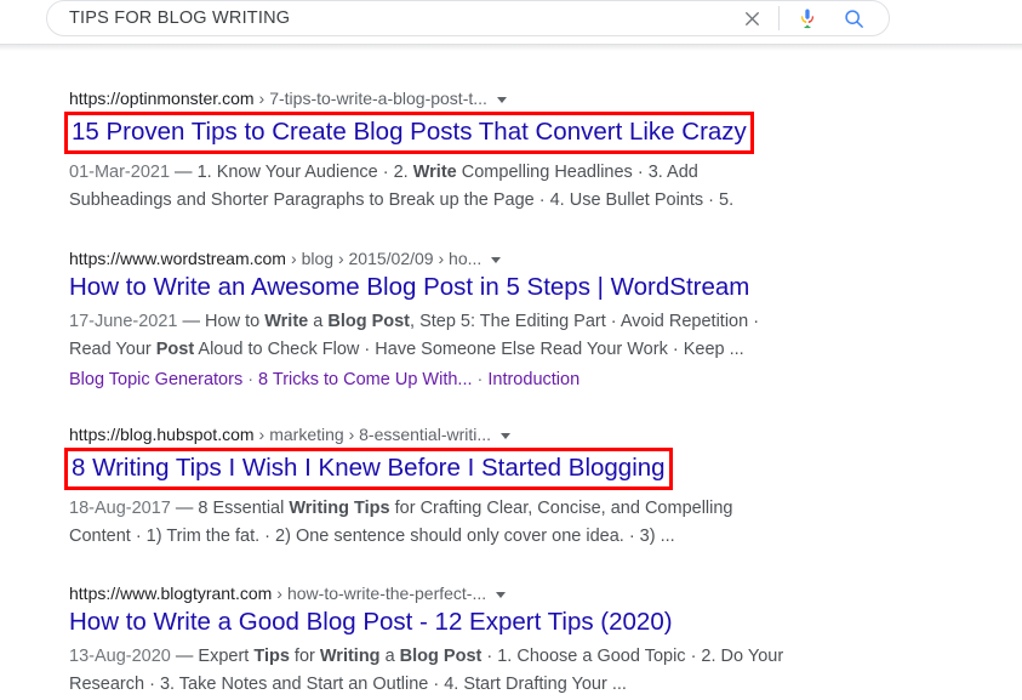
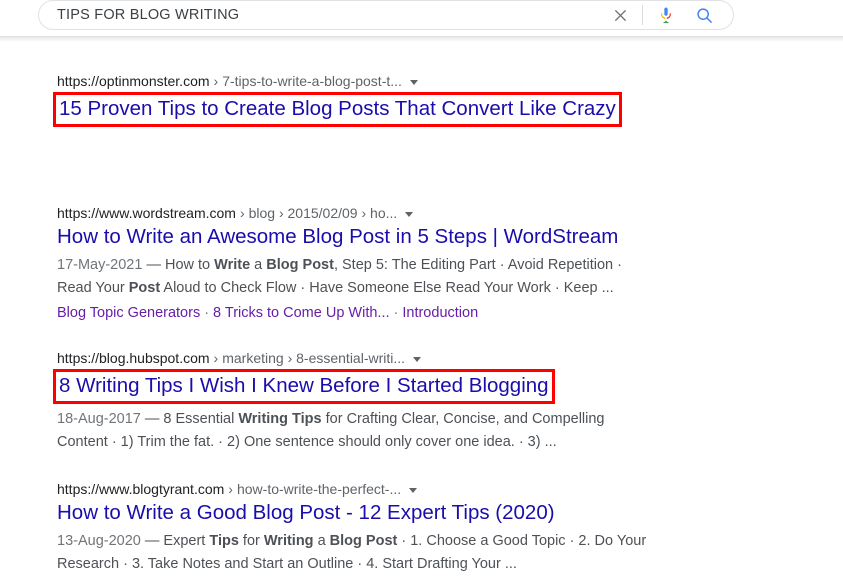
  TIPS FOR BLOG WRITING
  https://optinmonster.com
  ›
  7-tips-to-write-a-blog-post-t...
  15 Proven Tips to Create Blog Posts That Convert Like Crazy
- 01-Mar-2021 — 1. Know Your Audience · 2. Write Compelling Headlines · 3. Add Subheadings and Shorter Paragraphs to Break up the Page · 4. Use Bullet Points · 5.
  https://www.wordstream.com
  ›
  blog › 2015/02/09 › ho...
  How to Write an Awesome Blog Post in 5 Steps | WordStream
- 17-June-2021 — How to Write a Blog Post, Step 5: The Editing Part · Avoid Repetition · Read Your Post Aloud to Check Flow · Have Someone Else Read Your Work · Keep ...
+ 17-May-2021 — How to Write a Blog Post, Step 5: The Editing Part · Avoid Repetition · Read Your Post Aloud to Check Flow · Have Someone Else Read Your Work · Keep ...
  Blog Topic Generators · 8 Tricks to Come Up With... · Introduction
  https://blog.hubspot.com
  ›
  marketing › 8-essential-writi...
  8 Writing Tips I Wish I Knew Before I Started Blogging
  18-Aug-2017 — 8 Essential Writing Tips for Crafting Clear, Concise, and Compelling Content · 1) Trim the fat. · 2) One sentence should only cover one idea. · 3) ...
  https://www.blogtyrant.com
  ›
  how-to-write-the-perfect-...
  How to Write a Good Blog Post - 12 Expert Tips (2020)
  13-Aug-2020 — Expert Tips for Writing a Blog Post · 1. Choose a Good Topic · 2. Do Your Research · 3. Take Notes and Start an Outline · 4. Start Drafting Your ...
